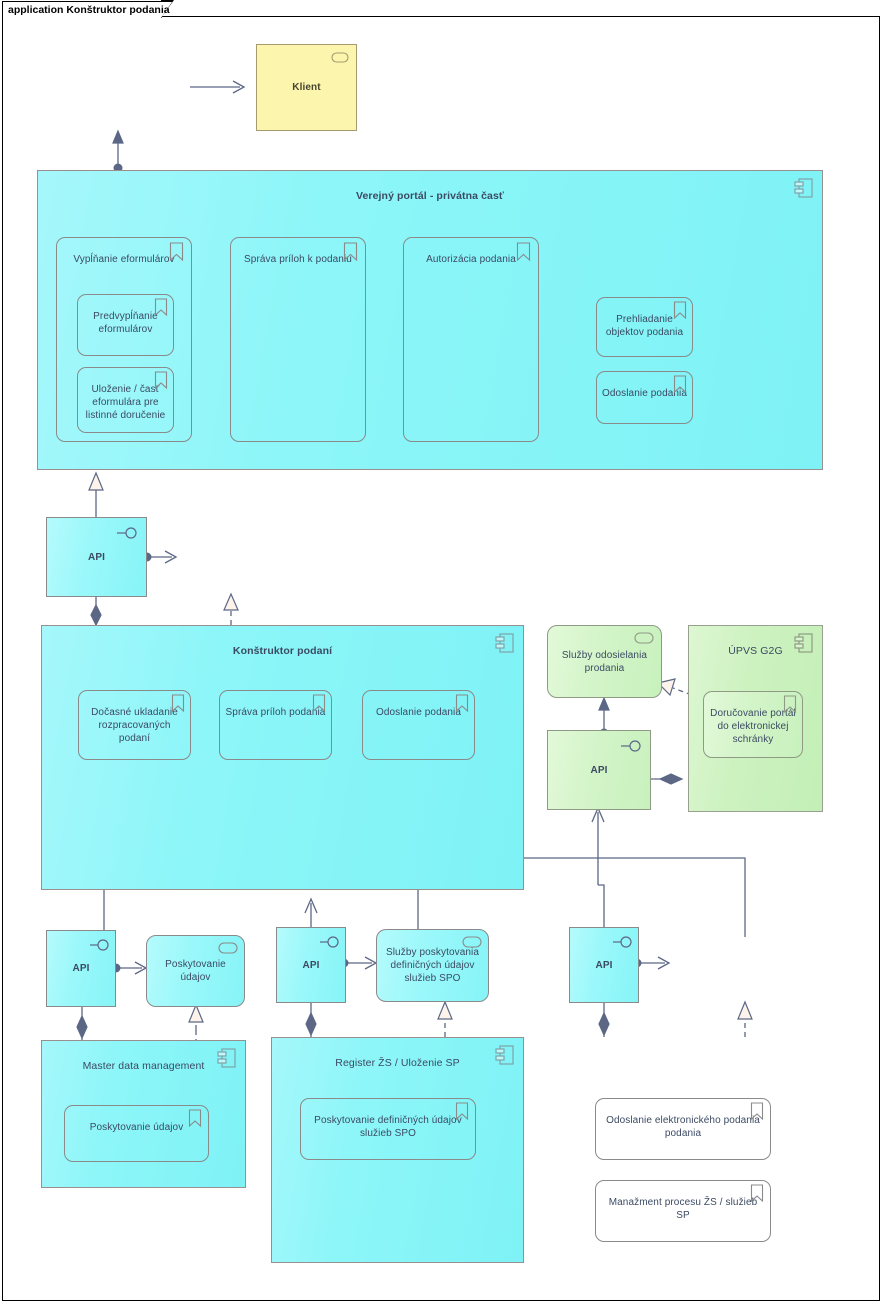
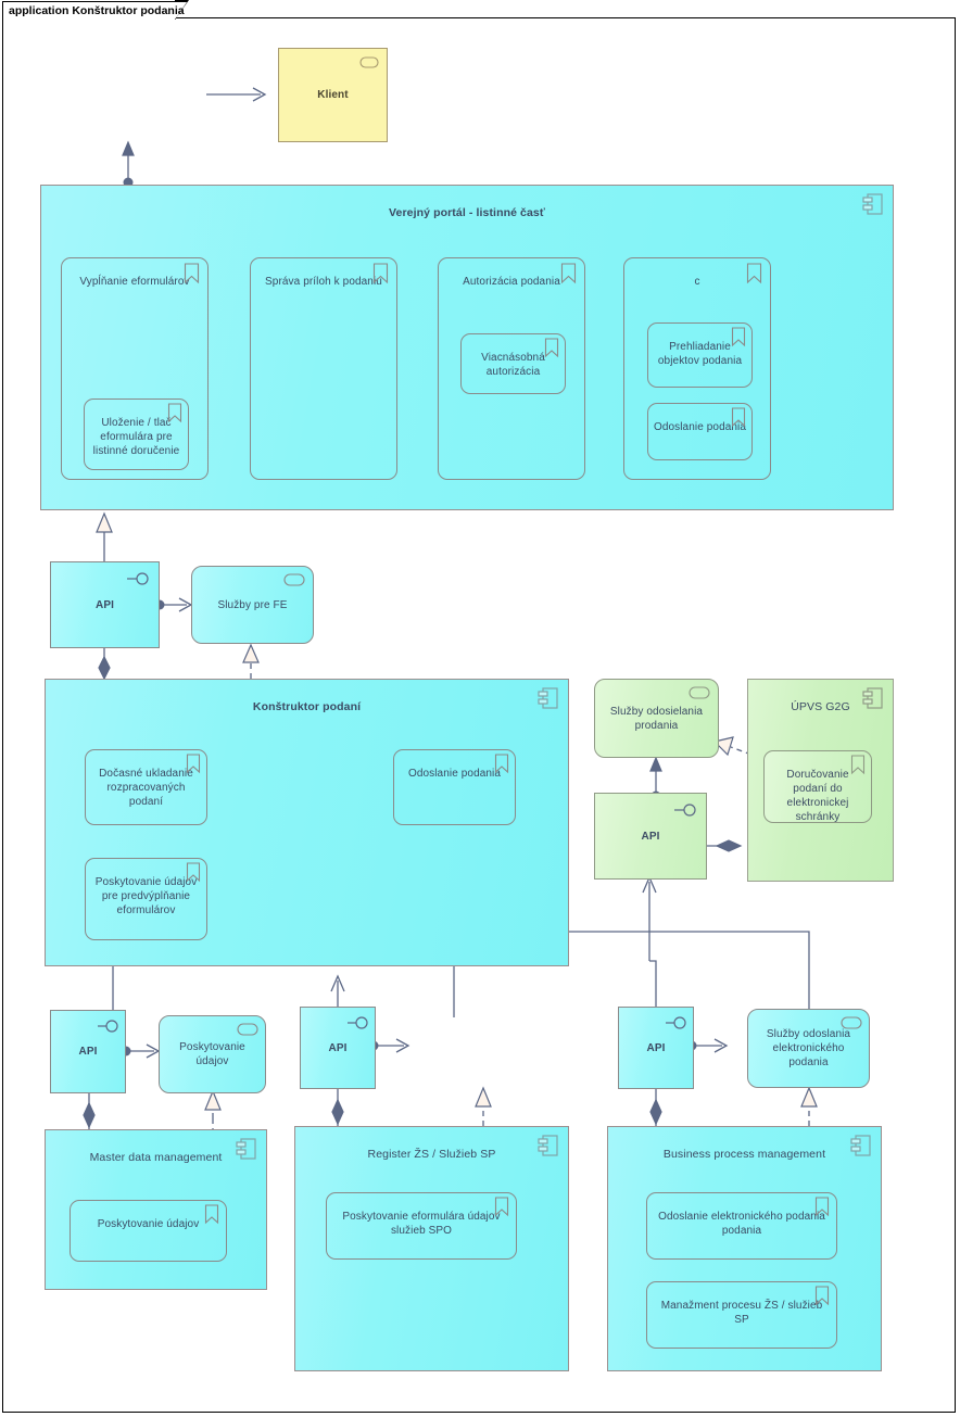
  application Konštruktor podania
  Klient
- Verejný portál - privátna časť
+ Verejný portál - listinné časť
  Vypĺňanie eformulárov
- Predvypĺňanie eformulárov
- Uloženie / časť eformulára pre listinné doručenie
+ Uloženie / tlač eformulára pre listinné doručenie
  Správa príloh k podanu
  Autorizácia podania
+ Viacnásobná autorizácia
+ c
  Prehliadanie objektov podania
  Odoslanie podania
  API
+ Služby pre FE
  Konštruktor podaní
  Dočasné ukladanie rozpracovaných podaní
- Správa príloh podania
  Odoslanie podania
+ Poskytovanie údajov pre predvýplňanie eformulárov
  Služby odosielania prodania
  ÚPVS G2G
- Doručovanie portál do elektronickej schránky
+ Doručovanie podaní do elektronickej schránky
  API
  API
  Poskytovanie údajov
  Master data management
  Poskytovanie údajov
  API
- Služby poskytovania definičných údajov služieb SPO
- Register ŽS / Uloženie SP
+ Register ŽS / Služieb SP
- Poskytovanie definičných údajov služieb SPO
+ Poskytovanie eformulára údajov služieb SPO
  API
+ Služby odoslania elektronického podania
+ Business process management
  Odoslanie elektronického podania podania
  Manažment procesu ŽS / služieb SP
